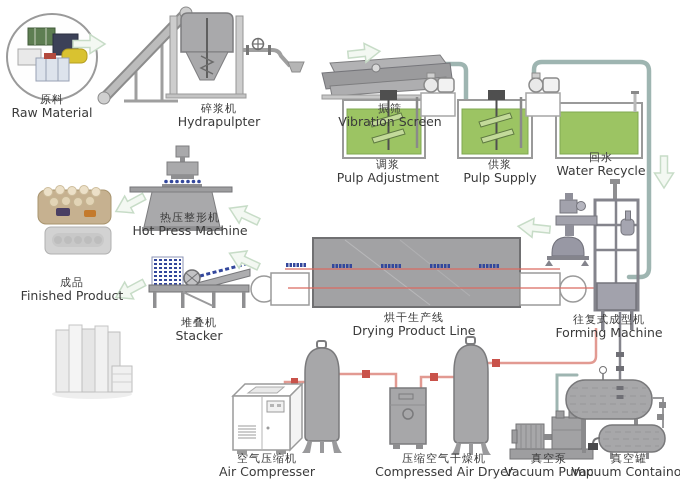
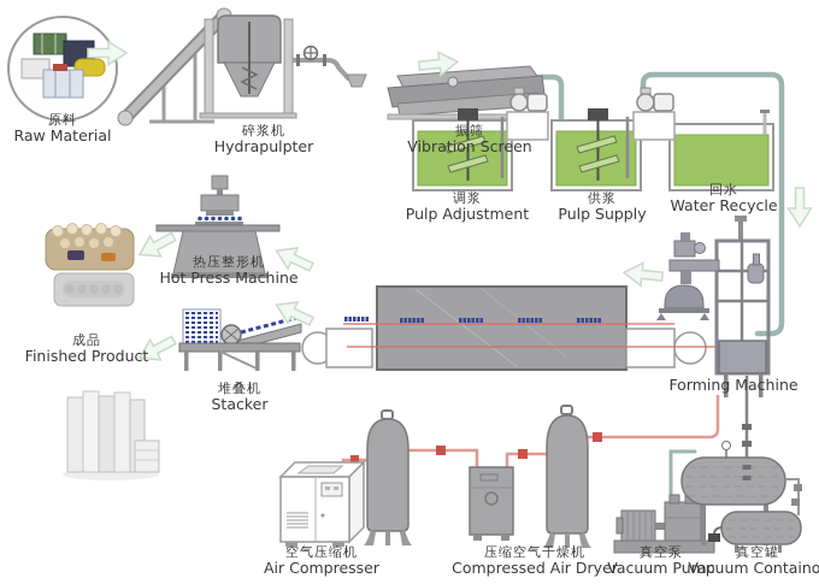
  原料
  Raw Material
  碎浆机
  Hydrapulpter
  振筛
  Vibration Screen
  调浆
  Pulp Adjustment
  供浆
  Pulp Supply
  回水
  Water Recycle
  热压整形机
  Hot Press Machine
  成品
  Finished Product
  堆叠机
  Stacker
- 烘干生产线
- Drying Product Line
- 往复式成型机
  Forming Machine
  空气压缩机
  Air Compresser
  压缩空气干燥机
  Compressed Air Dryer
  真空泵
  Vacuum Pump
  真空罐
  Vacuum Containo
